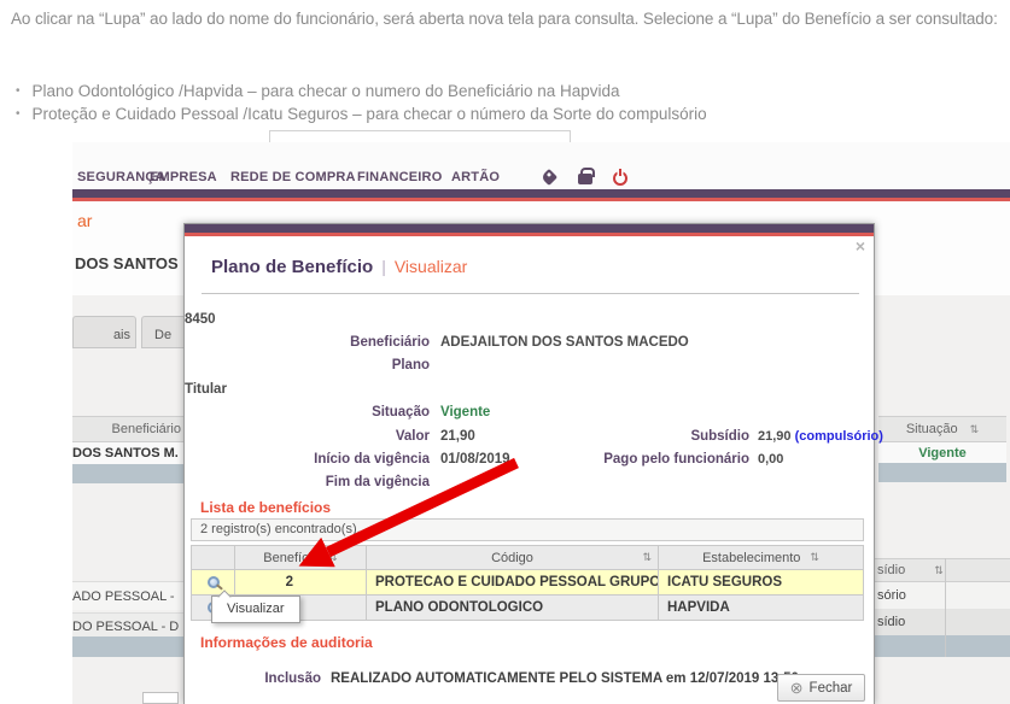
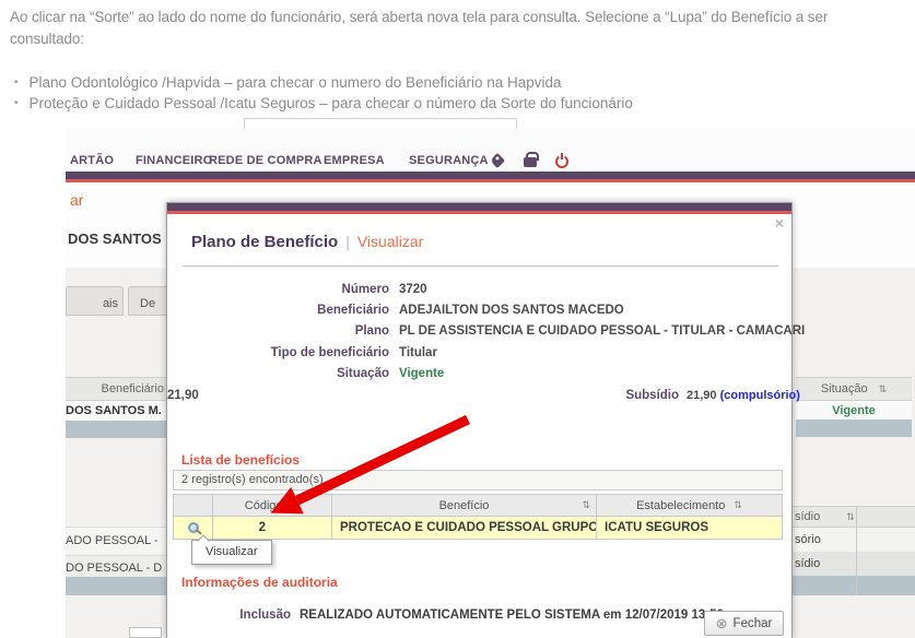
- Ao clicar na “Lupa” ao lado do nome do funcionário, será aberta nova tela para consulta. Selecione a “Lupa” do Benefício a ser consultado:
+ Ao clicar na “Sorte” ao lado do nome do funcionário, será aberta nova tela para consulta. Selecione a “Lupa” do Benefício a ser consultado:
  •
  Plano Odontológico /Hapvida – para checar o numero do Beneficiário na Hapvida
  •
- Proteção e Cuidado Pessoal /Icatu Seguros – para checar o número da Sorte do compulsório
+ Proteção e Cuidado Pessoal /Icatu Seguros – para checar o número da Sorte do funcionário
- SEGURANÇA
+ ARTÃO
- EMPRESA
+ FINANCEIRO
  REDE DE COMPRA
- FINANCEIRO
+ EMPRESA
- ARTÃO
+ SEGURANÇA
  ar
  DOS SANTOS
  ais
  De
  Beneficiário
  DOS SANTOS M.
  ADO PESSOAL -
  DO PESSOAL - D
  Situação
  ⇅
  Vigente
  sídio
  ⇅
  sório
  sídio
  ×
  Plano de Benefício | Visualizar
+ Número
- 8450
+ 3720
  Beneficiário
  ADEJAILTON DOS SANTOS MACEDO
  Plano
+ PL DE ASSISTENCIA E CUIDADO PESSOAL - TITULAR - CAMACARI
+ Tipo de beneficiário
  Titular
  Situação
  Vigente
- Valor
  21,90
  Subsídio
  21,90 (compulsório)
- Início da vigência
- 01/08/2019
- Pago pelo funcionário
- 0,00
- Fim da vigência
  Lista de benefícios
  2 registro(s) encontrado(s).
- Benefício
+ Código
  ⇅
- Código
+ Benefício
  ⇅
  Estabelecimento
  ⇅
  2
  PROTECAO E CUIDADO PESSOAL GRUPO
  ICATU SEGUROS
- PLANO ODONTOLOGICO
- HAPVIDA
  Visualizar
  Informações de auditoria
  Inclusão
  REALIZADO AUTOMATICAMENTE PELO SISTEMA em 12/07/2019 13
  ⊗
  Fechar
